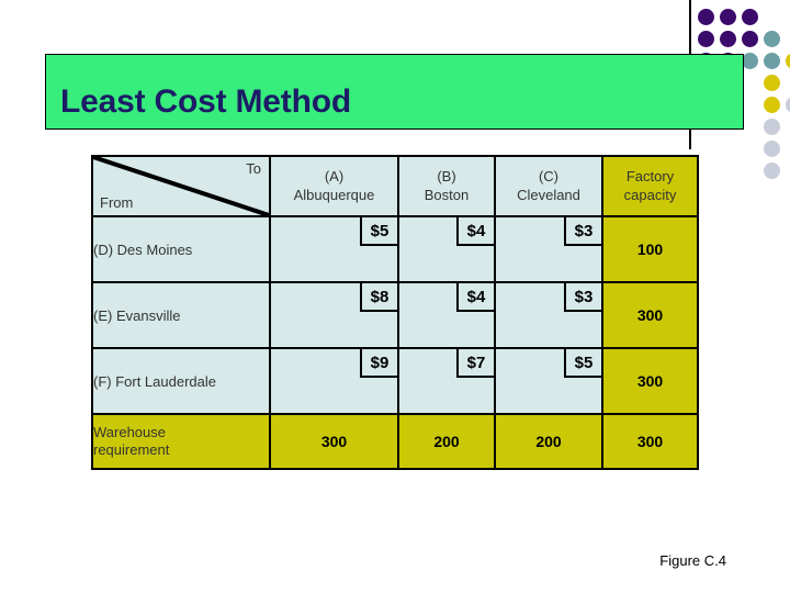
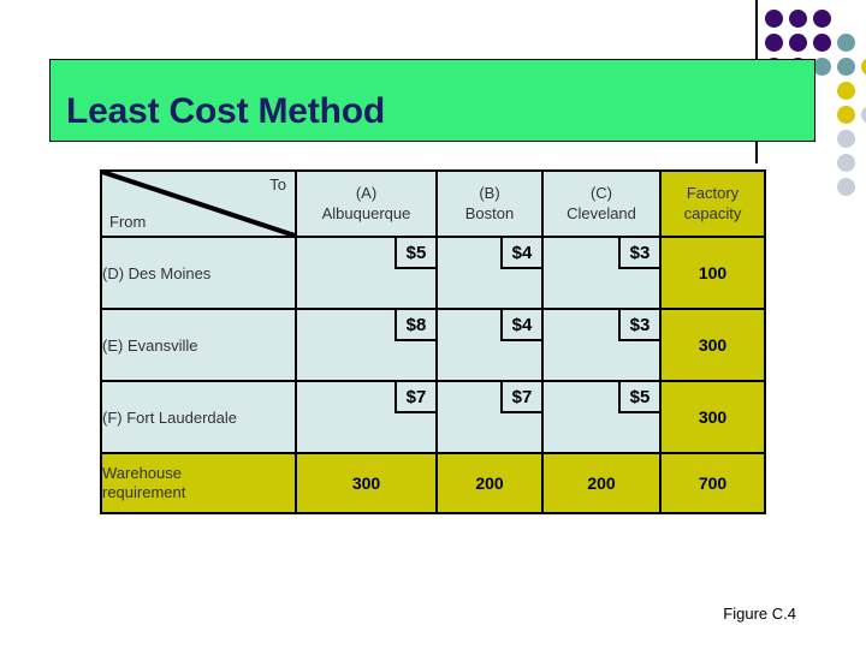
  Least Cost Method
  To From	(A) Albuquerque	(B) Boston	(C) Cleveland	Factory capacity
  (D) Des Moines	$5	$4	$3	100
  (E) Evansville	$8	$4	$3	300
- (F) Fort Lauderdale	$9	$7	$5	300
+ (F) Fort Lauderdale	$7	$7	$5	300
- Warehouse requirement	300	200	200	300
+ Warehouse requirement	300	200	200	700
  Figure C.4
